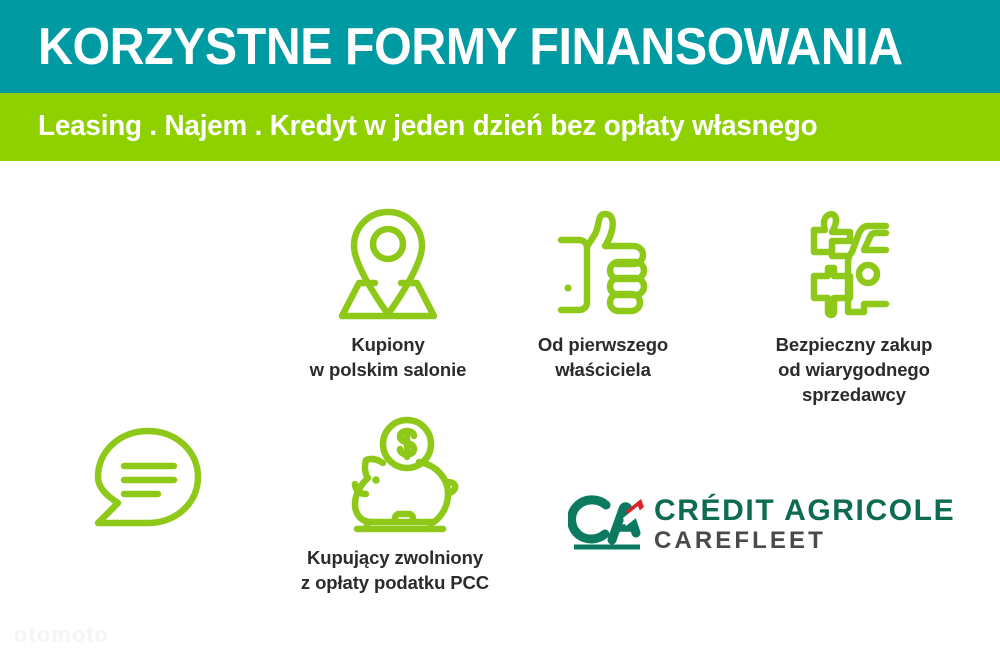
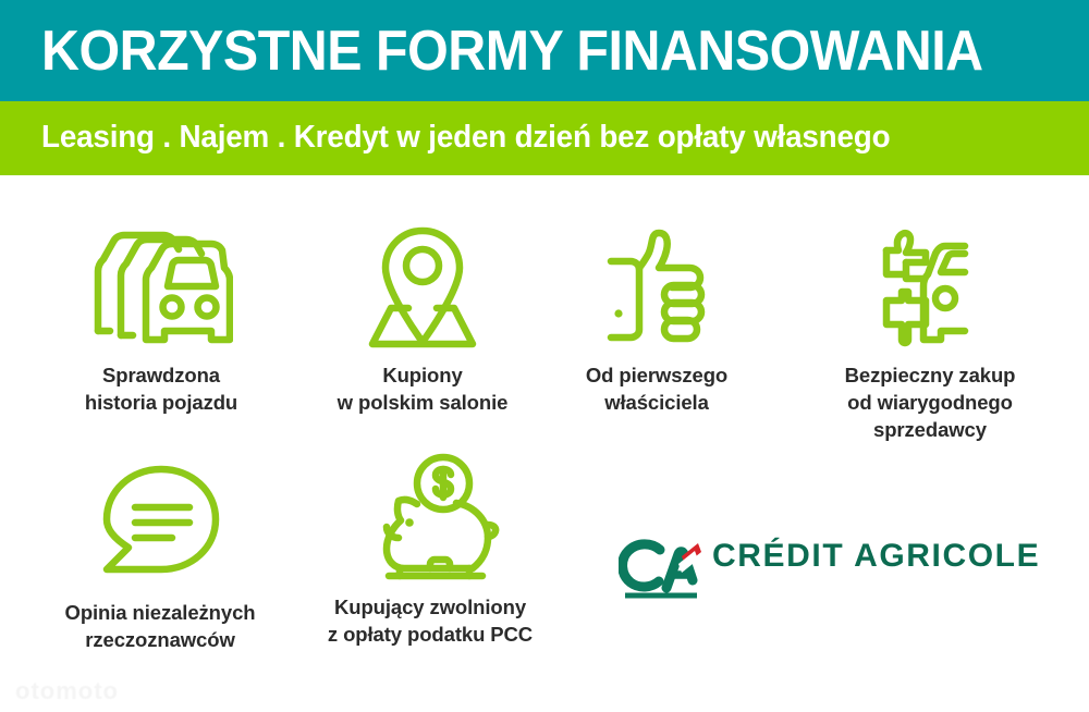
  KORZYSTNE FORMY FINANSOWANIA
  Leasing . Najem . Kredyt w jeden dzień bez opłaty własnego
+ Sprawdzona
+ historia pojazdu
  Kupiony
  w polskim salonie
  Od pierwszego
  właściciela
  Bezpieczny zakup
  od wiarygodnego
  sprzedawcy
+ Opinia niezależnych
+ rzeczoznawców
  Kupujący zwolniony
  z opłaty podatku PCC
  CRÉDIT AGRICOLE
- CAREFLEET
